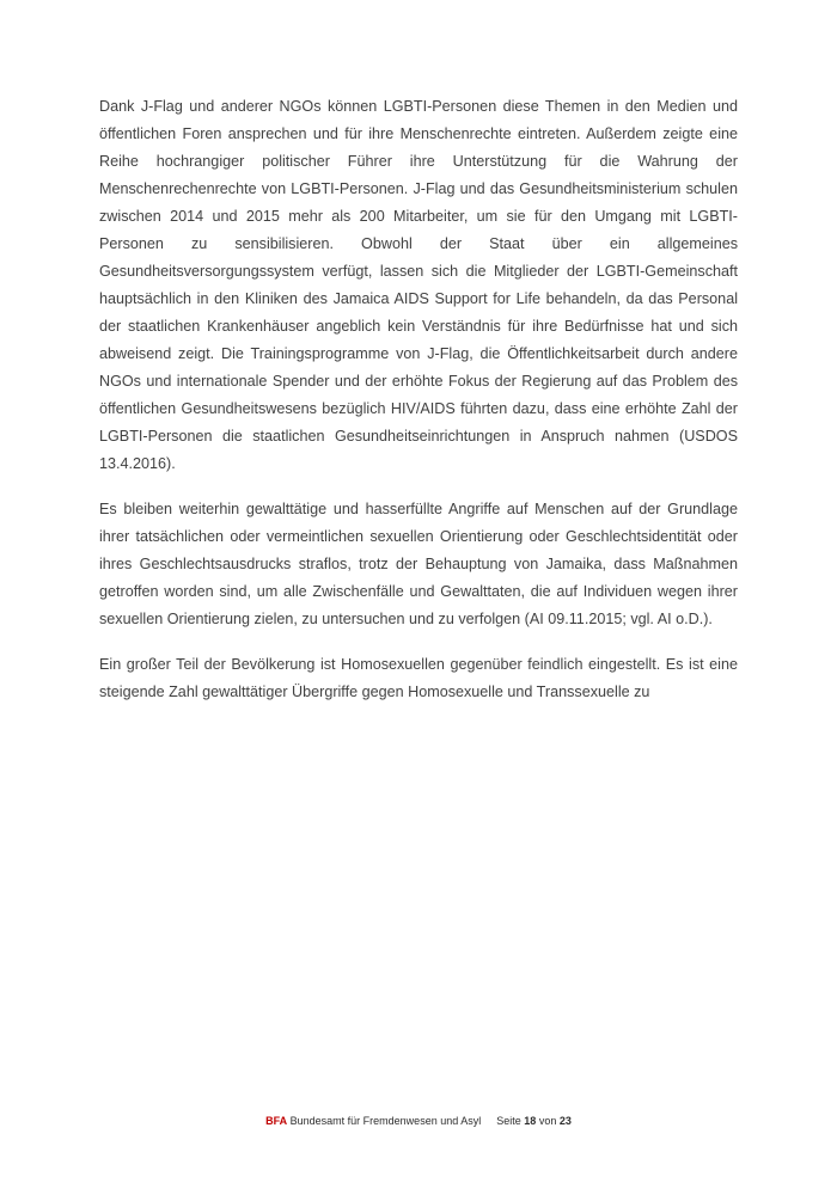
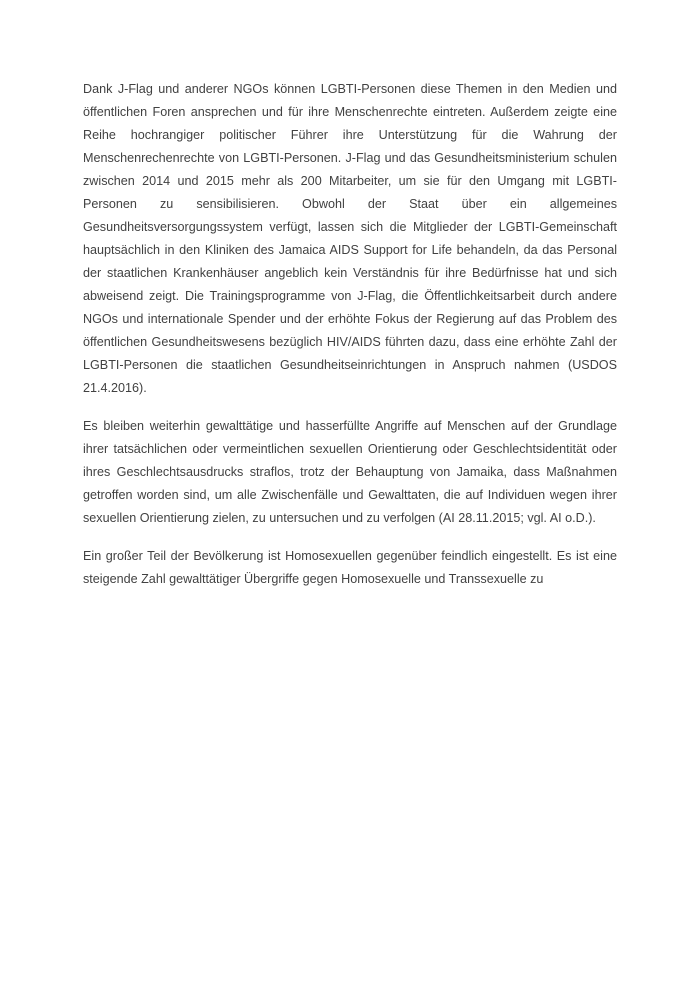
- Dank J-Flag und anderer NGOs können LGBTI-Personen diese Themen in den Medien und öffentlichen Foren ansprechen und für ihre Menschenrechte eintreten. Außerdem zeigte eine Reihe hochrangiger politischer Führer ihre Unterstützung für die Wahrung der Menschenrechenrechte von LGBTI-Personen. J-Flag und das Gesundheitsministerium schulen zwischen 2014 und 2015 mehr als 200 Mitarbeiter, um sie für den Umgang mit LGBTI-Personen zu sensibilisieren. Obwohl der Staat über ein allgemeines Gesundheitsversorgungssystem verfügt, lassen sich die Mitglieder der LGBTI-Gemeinschaft hauptsächlich in den Kliniken des Jamaica AIDS Support for Life behandeln, da das Personal der staatlichen Krankenhäuser angeblich kein Verständnis für ihre Bedürfnisse hat und sich abweisend zeigt. Die Trainingsprogramme von J-Flag, die Öffentlichkeitsarbeit durch andere NGOs und internationale Spender und der erhöhte Fokus der Regierung auf das Problem des öffentlichen Gesundheitswesens bezüglich HIV/AIDS führten dazu, dass eine erhöhte Zahl der LGBTI-Personen die staatlichen Gesundheitseinrichtungen in Anspruch nahmen (USDOS 13.4.2016).
+ Dank J-Flag und anderer NGOs können LGBTI-Personen diese Themen in den Medien und öffentlichen Foren ansprechen und für ihre Menschenrechte eintreten. Außerdem zeigte eine Reihe hochrangiger politischer Führer ihre Unterstützung für die Wahrung der Menschenrechenrechte von LGBTI-Personen. J-Flag und das Gesundheitsministerium schulen zwischen 2014 und 2015 mehr als 200 Mitarbeiter, um sie für den Umgang mit LGBTI-Personen zu sensibilisieren. Obwohl der Staat über ein allgemeines Gesundheitsversorgungssystem verfügt, lassen sich die Mitglieder der LGBTI-Gemeinschaft hauptsächlich in den Kliniken des Jamaica AIDS Support for Life behandeln, da das Personal der staatlichen Krankenhäuser angeblich kein Verständnis für ihre Bedürfnisse hat und sich abweisend zeigt. Die Trainingsprogramme von J-Flag, die Öffentlichkeitsarbeit durch andere NGOs und internationale Spender und der erhöhte Fokus der Regierung auf das Problem des öffentlichen Gesundheitswesens bezüglich HIV/AIDS führten dazu, dass eine erhöhte Zahl der LGBTI-Personen die staatlichen Gesundheitseinrichtungen in Anspruch nahmen (USDOS 21.4.2016).
- Es bleiben weiterhin gewalttätige und hasserfüllte Angriffe auf Menschen auf der Grundlage ihrer tatsächlichen oder vermeintlichen sexuellen Orientierung oder Geschlechtsidentität oder ihres Geschlechtsausdrucks straflos, trotz der Behauptung von Jamaika, dass Maßnahmen getroffen worden sind, um alle Zwischenfälle und Gewalttaten, die auf Individuen wegen ihrer sexuellen Orientierung zielen, zu untersuchen und zu verfolgen (AI 09.11.2015; vgl. AI o.D.).
+ Es bleiben weiterhin gewalttätige und hasserfüllte Angriffe auf Menschen auf der Grundlage ihrer tatsächlichen oder vermeintlichen sexuellen Orientierung oder Geschlechtsidentität oder ihres Geschlechtsausdrucks straflos, trotz der Behauptung von Jamaika, dass Maßnahmen getroffen worden sind, um alle Zwischenfälle und Gewalttaten, die auf Individuen wegen ihrer sexuellen Orientierung zielen, zu untersuchen und zu verfolgen (AI 28.11.2015; vgl. AI o.D.).
  Ein großer Teil der Bevölkerung ist Homosexuellen gegenüber feindlich eingestellt. Es ist eine steigende Zahl gewalttätiger Übergriffe gegen Homosexuelle und Transsexuelle zu
- BFA Bundesamt für Fremdenwesen und Asyl Seite 18 von 23
